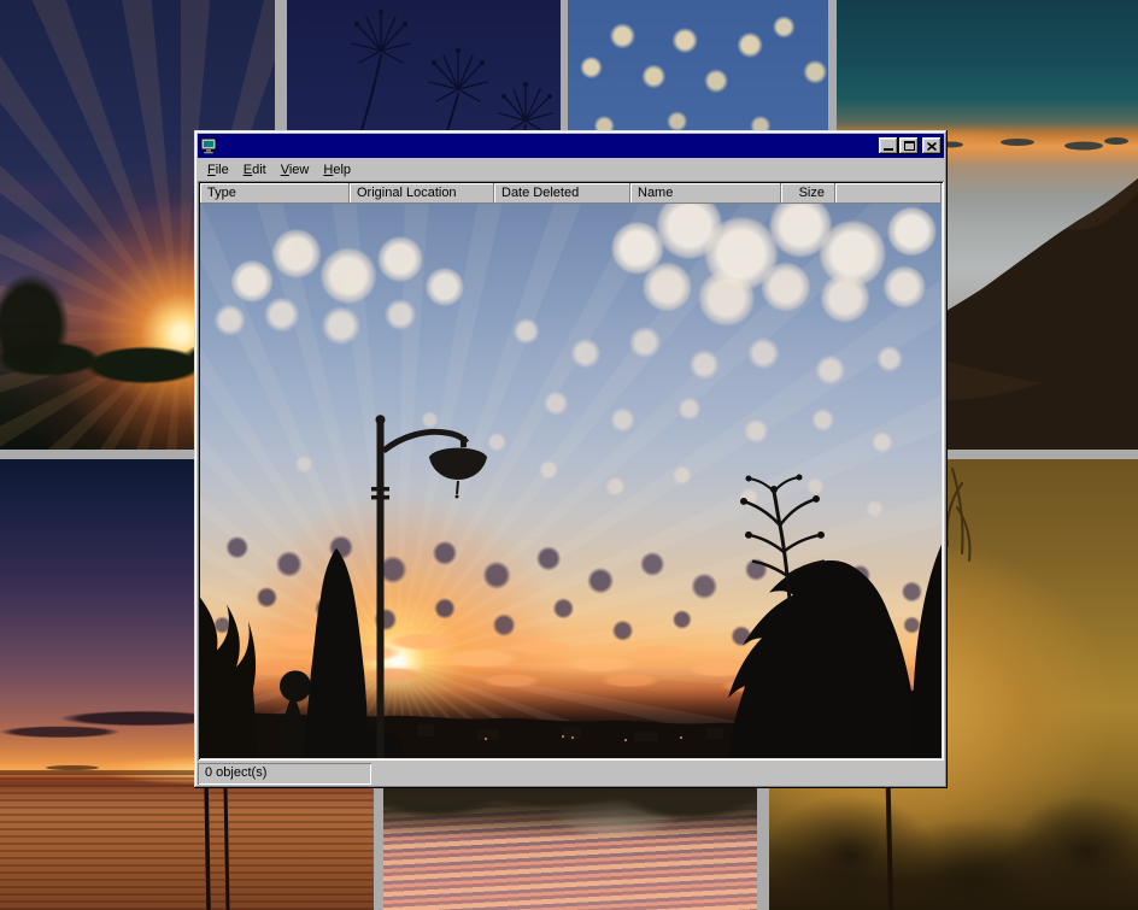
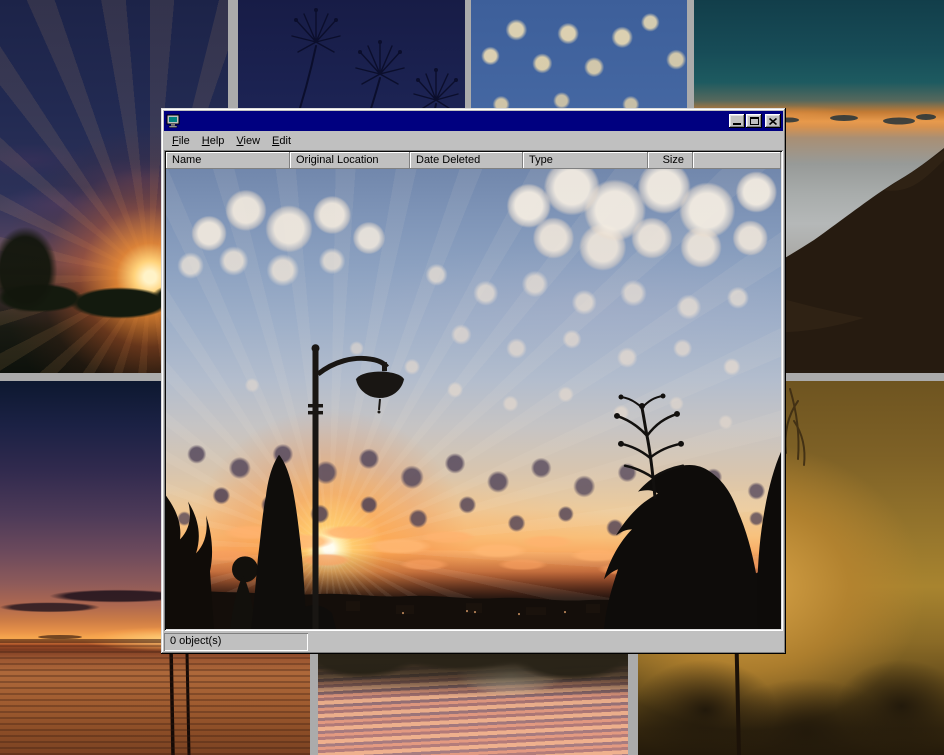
  File
- Edit
+ Help
  View
- Help
+ Edit
- Type
+ Name
  Original Location
  Date Deleted
- Name
+ Type
  Size
  0 object(s)
